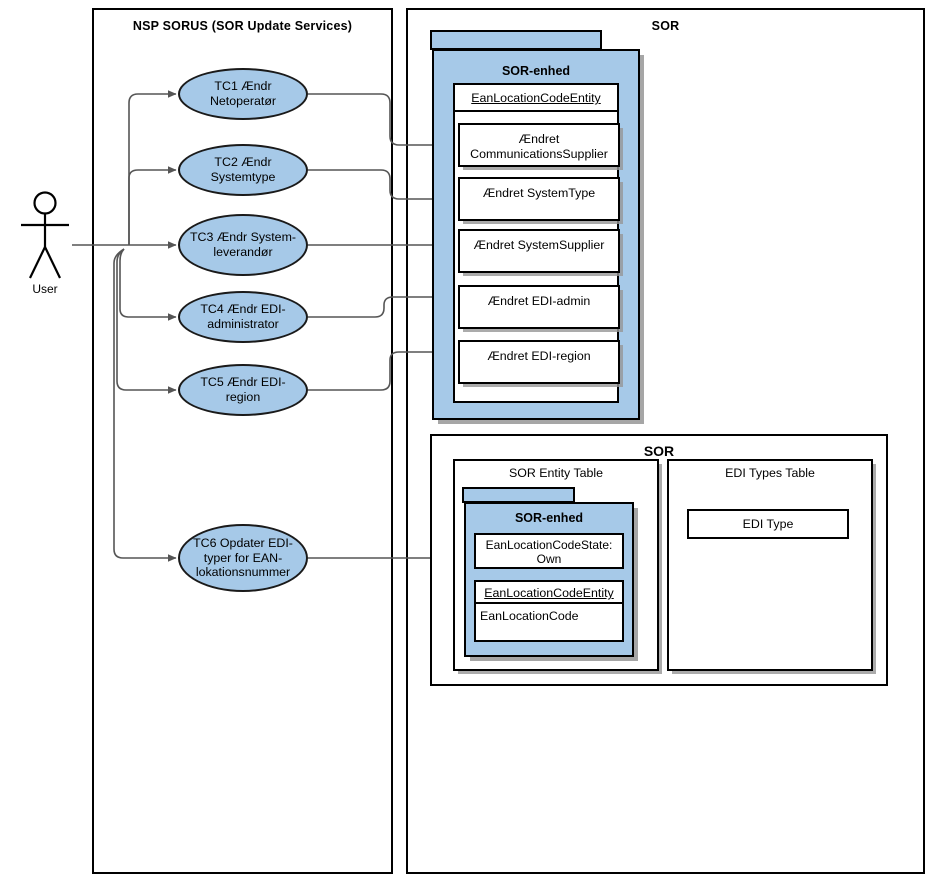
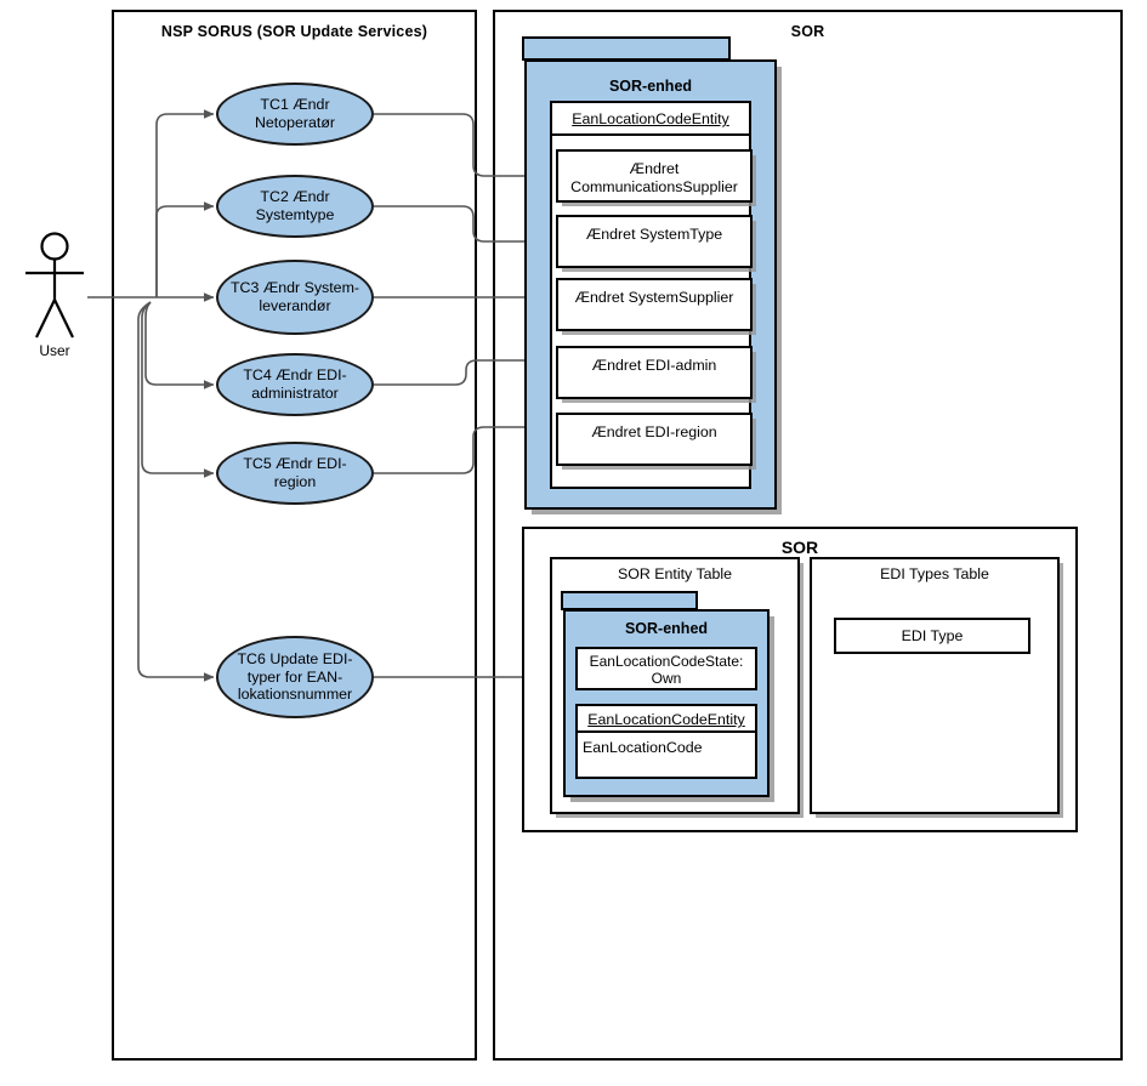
  NSP SORUS (SOR Update Services)
  SOR
  User
  TC1 Ændr Netoperatør
  TC2 Ændr Systemtype
  TC3 Ændr System-leverandør
  TC4 Ændr EDI-administrator
  TC5 Ændr EDI-region
- TC6 Opdater EDI-typer for EAN-lokationsnummer
+ TC6 Update EDI-typer for EAN-lokationsnummer
  SOR-enhed
  EanLocationCodeEntity
  Ændret CommunicationsSupplier
  Ændret SystemType
  Ændret SystemSupplier
  Ændret EDI-admin
  Ændret EDI-region
  SOR
  SOR Entity Table
  SOR-enhed
  EanLocationCodeState: Own
  EanLocationCodeEntity
  EanLocationCode
  EDI Types Table
  EDI Type
